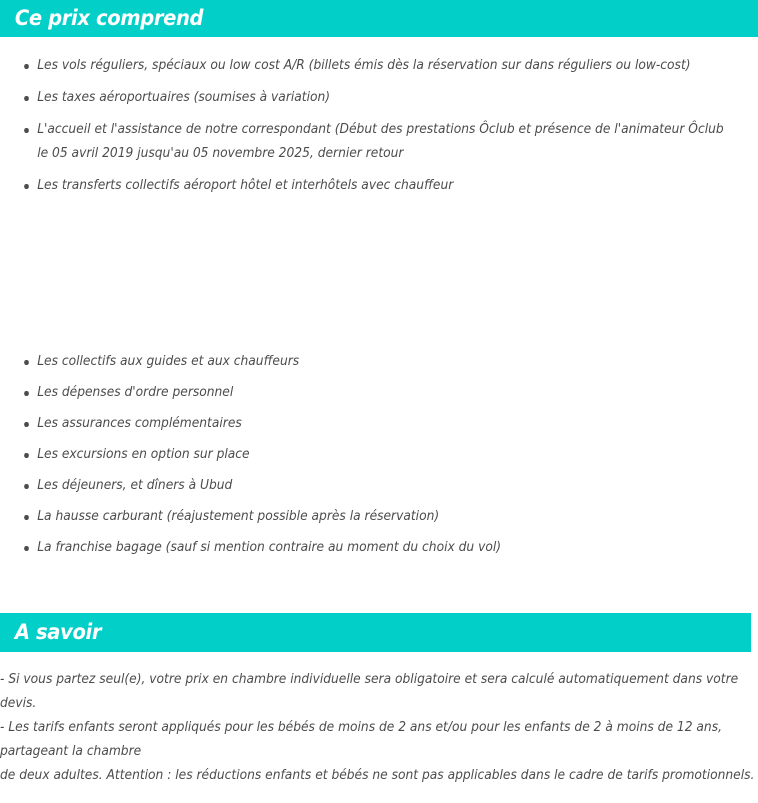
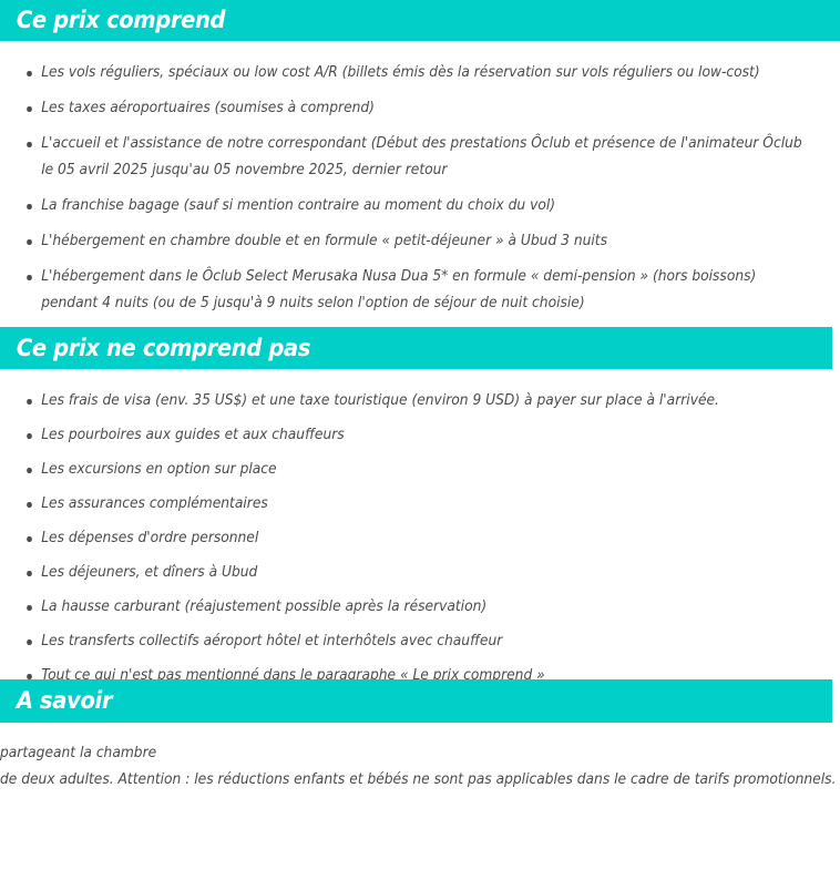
  Ce prix comprend
- Les vols réguliers, spéciaux ou low cost A/R (billets émis dès la réservation sur dans réguliers ou low-cost)
+ Les vols réguliers, spéciaux ou low cost A/R (billets émis dès la réservation sur vols réguliers ou low-cost)
- Les taxes aéroportuaires (soumises à variation)
+ Les taxes aéroportuaires (soumises à comprend)
- L'accueil et l'assistance de notre correspondant (Début des prestations Ôclub et présence de l'animateur Ôclub le 05 avril 2019 jusqu'au 05 novembre 2025, dernier retour
+ L'accueil et l'assistance de notre correspondant (Début des prestations Ôclub et présence de l'animateur Ôclub le 05 avril 2025 jusqu'au 05 novembre 2025, dernier retour
- Les transferts collectifs aéroport hôtel et interhôtels avec chauffeur
+ La franchise bagage (sauf si mention contraire au moment du choix du vol)
+ L'hébergement en chambre double et en formule « petit-déjeuner » à Ubud 3 nuits
+ L'hébergement dans le Ôclub Select Merusaka Nusa Dua 5* en formule « demi-pension » (hors boissons) pendant 4 nuits (ou de 5 jusqu'à 9 nuits selon l'option de séjour de nuit choisie)
+ Ce prix ne comprend pas
+ Les frais de visa (env. 35 US$) et une taxe touristique (environ 9 USD) à payer sur place à l'arrivée.
- Les collectifs aux guides et aux chauffeurs
+ Les pourboires aux guides et aux chauffeurs
- Les dépenses d'ordre personnel
+ Les excursions en option sur place
  Les assurances complémentaires
- Les excursions en option sur place
+ Les dépenses d'ordre personnel
  Les déjeuners, et dîners à Ubud
  La hausse carburant (réajustement possible après la réservation)
- La franchise bagage (sauf si mention contraire au moment du choix du vol)
+ Les transferts collectifs aéroport hôtel et interhôtels avec chauffeur
+ Tout ce qui n'est pas mentionné dans le paragraphe « Le prix comprend »
  A savoir
- - Si vous partez seul(e), votre prix en chambre individuelle sera obligatoire et sera calculé automatiquement dans votre
- devis.
- - Les tarifs enfants seront appliqués pour les bébés de moins de 2 ans et/ou pour les enfants de 2 à moins de 12 ans,
  partageant la chambre
  de deux adultes. Attention : les réductions enfants et bébés ne sont pas applicables dans le cadre de tarifs promotionnels.
